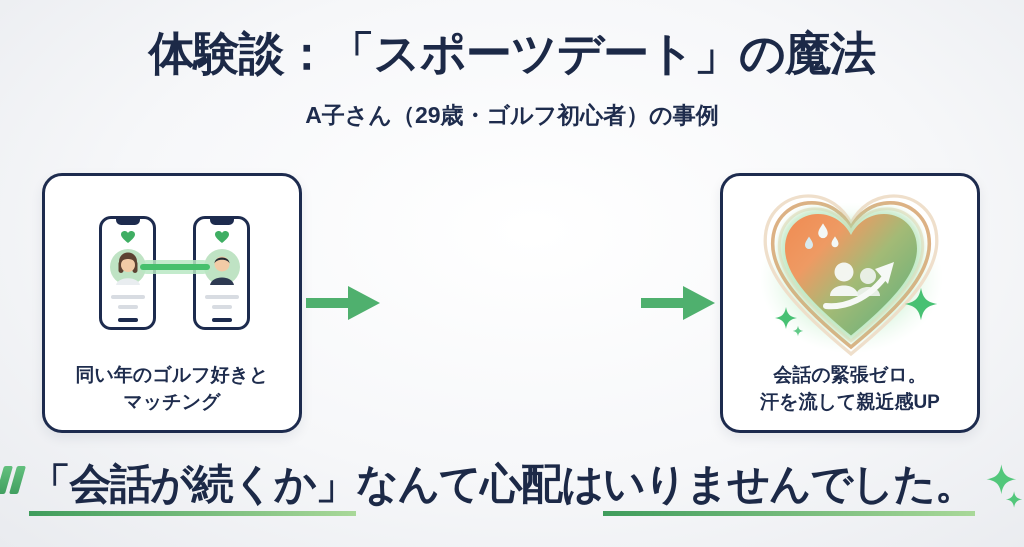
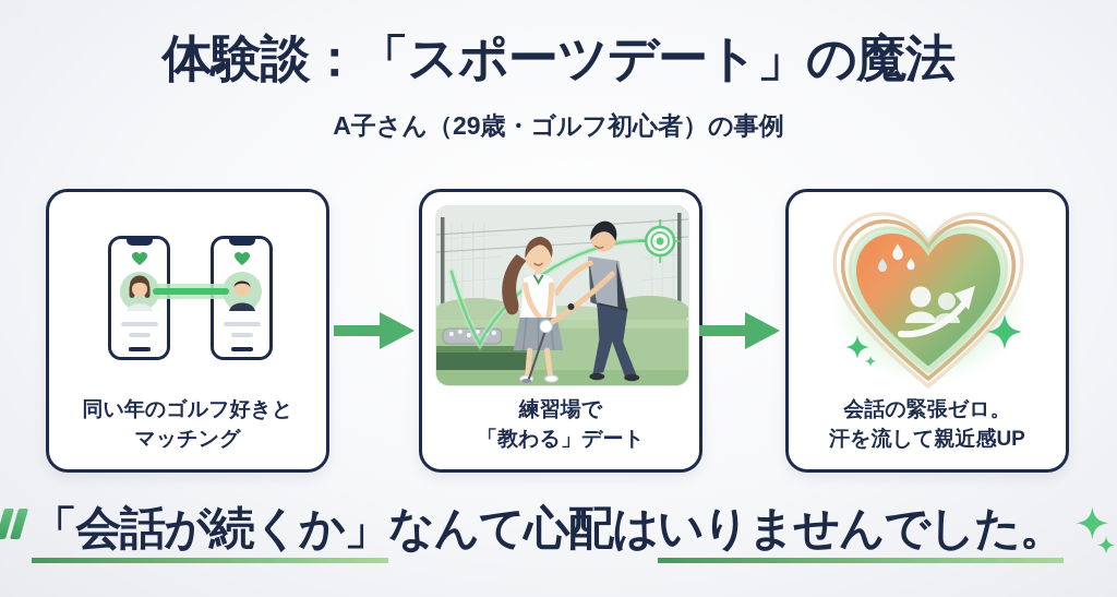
  体験談：「スポーツデート」の魔法
  A子さん（29歳・ゴルフ初心者）の事例
  同い年のゴルフ好きと
  マッチング
+ 練習場で
+ 「教わる」デート
  会話の緊張ゼロ。
  汗を流して親近感UP
  「会話が続くか」なんて心配はいりませんでした。
